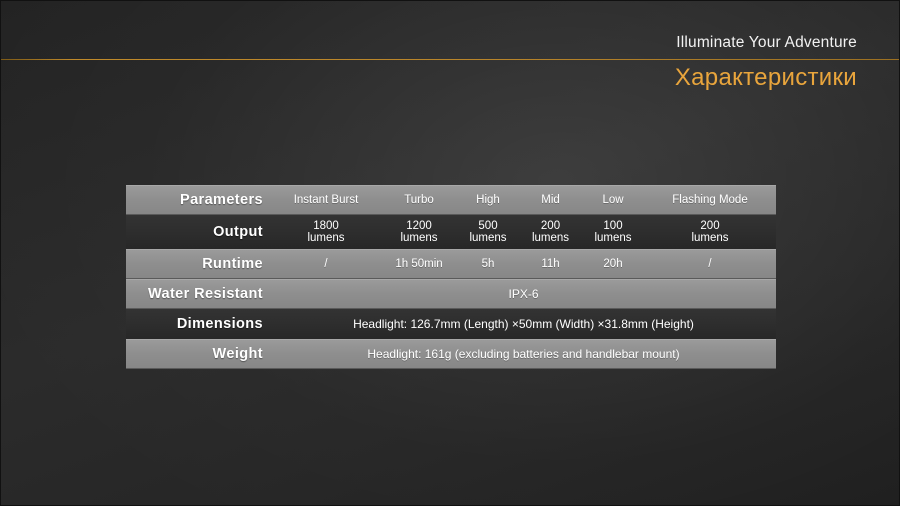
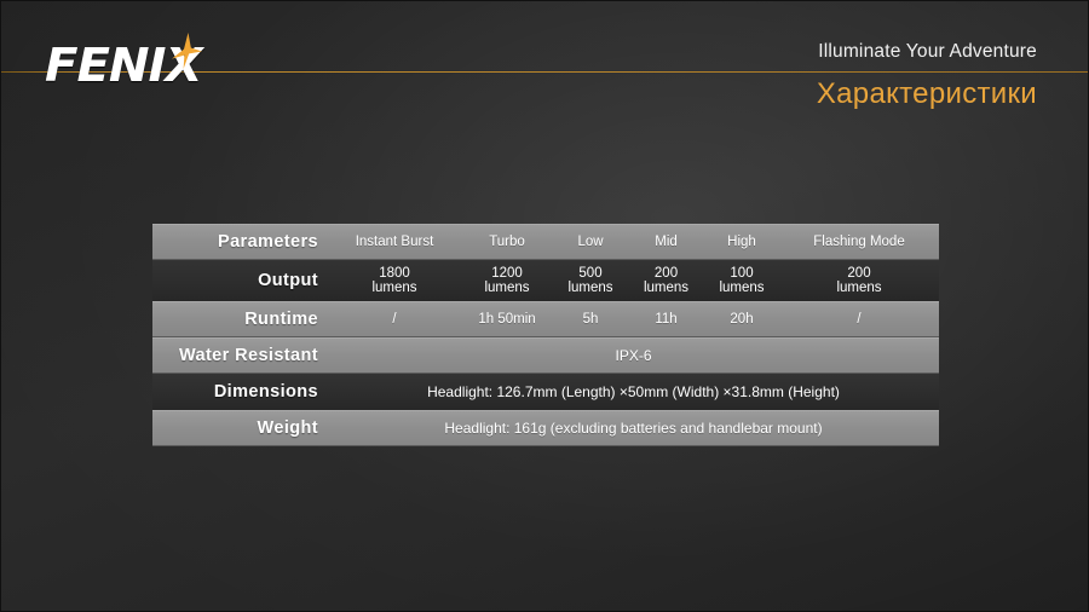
+ FENIX
  Illuminate Your Adventure
  Характеристики
  Parameters
  Instant Burst
  Turbo
- High
+ Low
  Mid
- Low
+ High
  Flashing Mode
  Output
  1800
  lumens
  1200
  lumens
  500
  lumens
  200
  lumens
  100
  lumens
  200
  lumens
  Runtime
  /
  1h 50min
  5h
  11h
  20h
  /
  Water Resistant
  IPX-6
  Dimensions
  Headlight: 126.7mm (Length) ×50mm (Width) ×31.8mm (Height)
  Weight
  Headlight: 161g (excluding batteries and handlebar mount)
